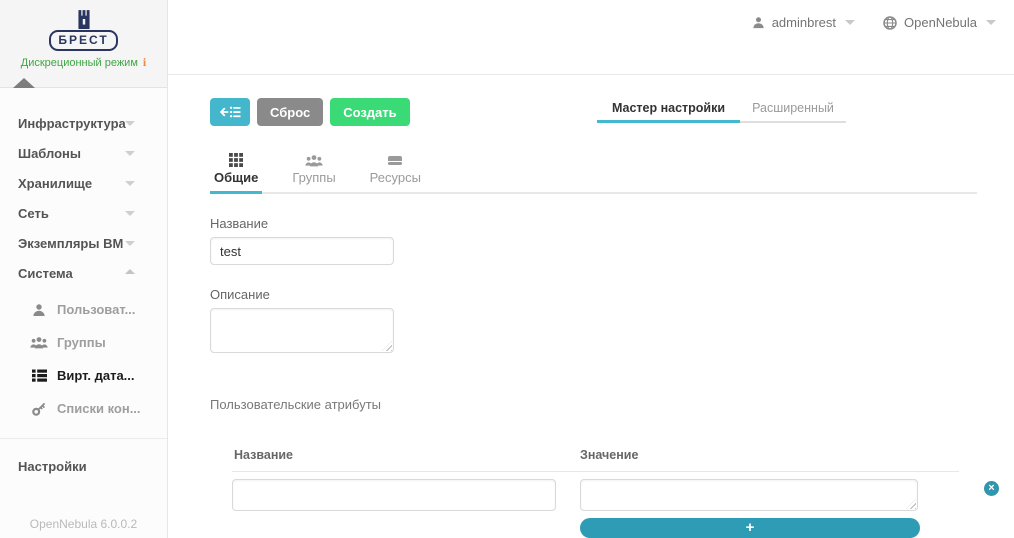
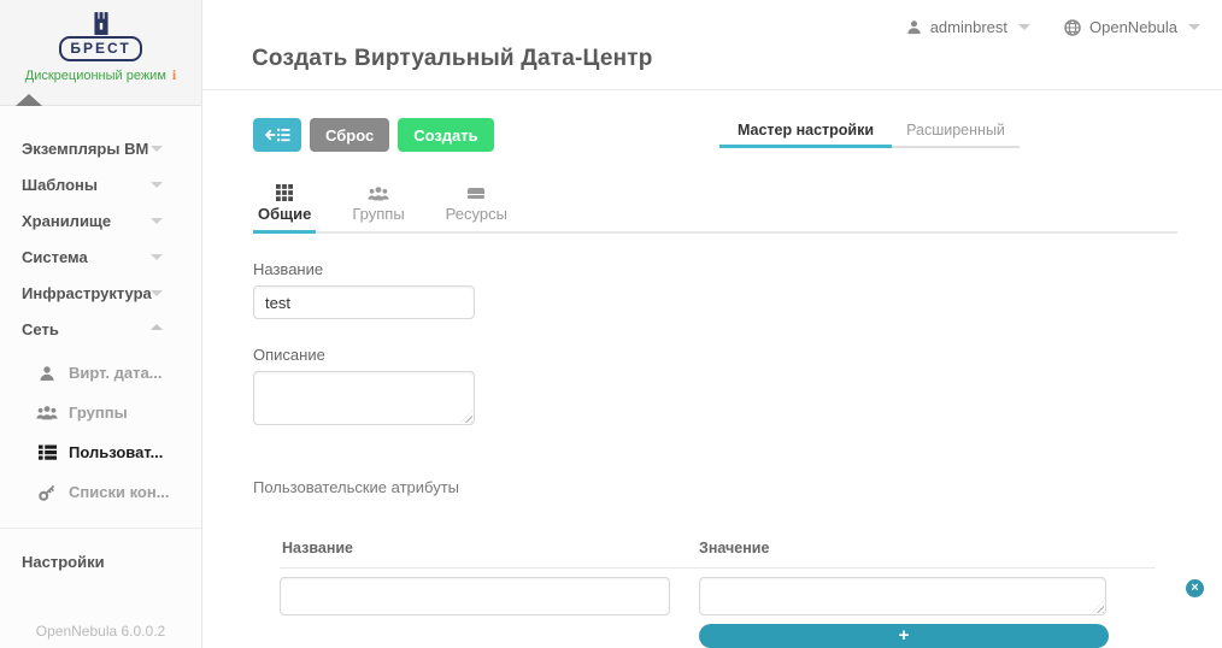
  БРЕСТ
  Дискреционный режим i
- Инфраструктура
+ Экземпляры ВМ
  Шаблоны
  Хранилище
- Сеть
+ Система
- Экземпляры ВМ
+ Инфраструктура
- Система
+ Сеть
- Пользоват...
+ Вирт. дата...
  Группы
- Вирт. дата...
+ Пользоват...
  Списки кон...
  Настройки
  OpenNebula 6.0.0.2
+ Создать Виртуальный Дата-Центр
  adminbrest
  OpenNebula
  Сброс
  Создать
  Мастер настройки
  Расширенный
  Общие
  Группы
  Ресурсы
  Название
  test
  Описание
  Пользовательские атрибуты
  Название
  Значение
  ×
  +
